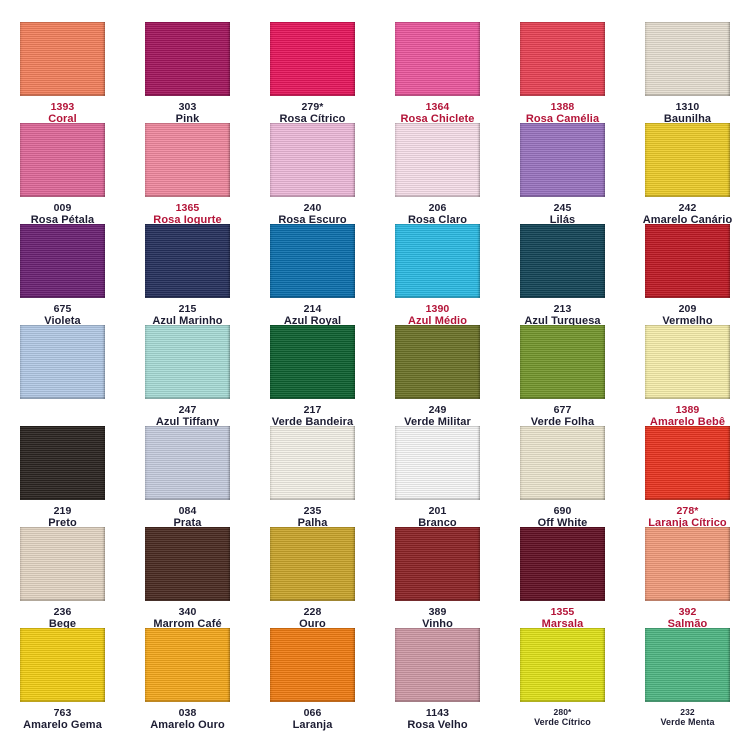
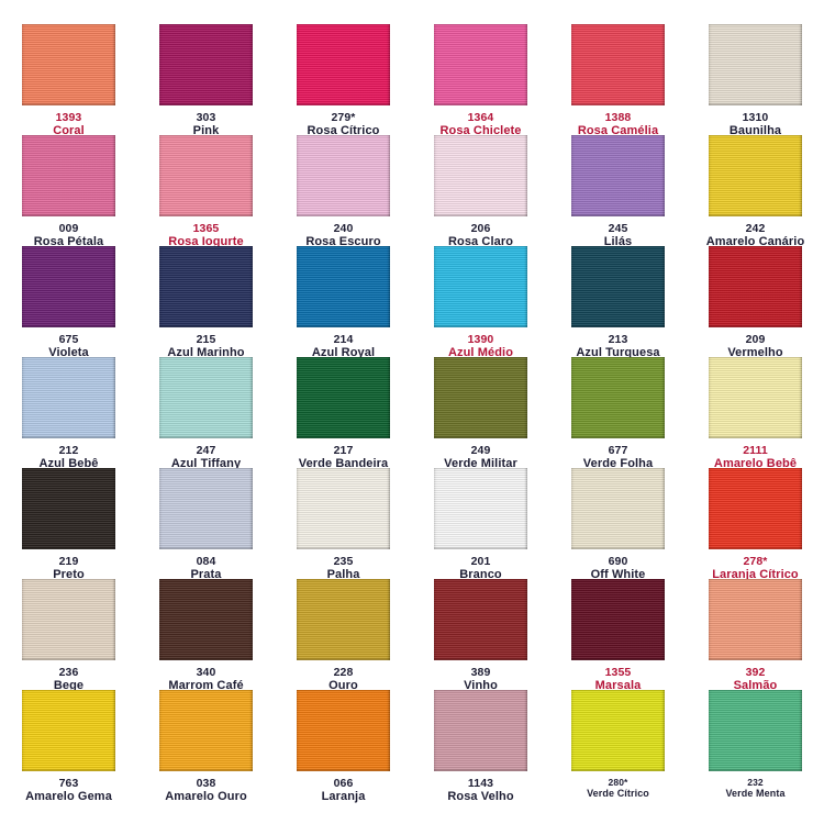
  1393
  Coral
  303
  Pink
  279*
  Rosa Cítrico
  1364
  Rosa Chiclete
  1388
  Rosa Camélia
  1310
  Baunilha
  009
  Rosa Pétala
  1365
  Rosa Iogurte
  240
  Rosa Escuro
  206
  Rosa Claro
  245
  Lilás
  242
  Amarelo Canário
  675
  Violeta
  215
  Azul Marinho
  214
  Azul Royal
  1390
  Azul Médio
  213
  Azul Turquesa
  209
  Vermelho
+ 212
+ Azul Bebê
  247
  Azul Tiffany
  217
  Verde Bandeira
  249
  Verde Militar
  677
  Verde Folha
- 1389
+ 2111
  Amarelo Bebê
  219
  Preto
  084
  Prata
  235
  Palha
  201
  Branco
  690
  Off White
  278*
  Laranja Cítrico
  236
  Bege
  340
  Marrom Café
  228
  Ouro
  389
  Vinho
  1355
  Marsala
  392
  Salmão
  763
  Amarelo Gema
  038
  Amarelo Ouro
  066
  Laranja
  1143
  Rosa Velho
  280*
  Verde Cítrico
  232
  Verde Menta
